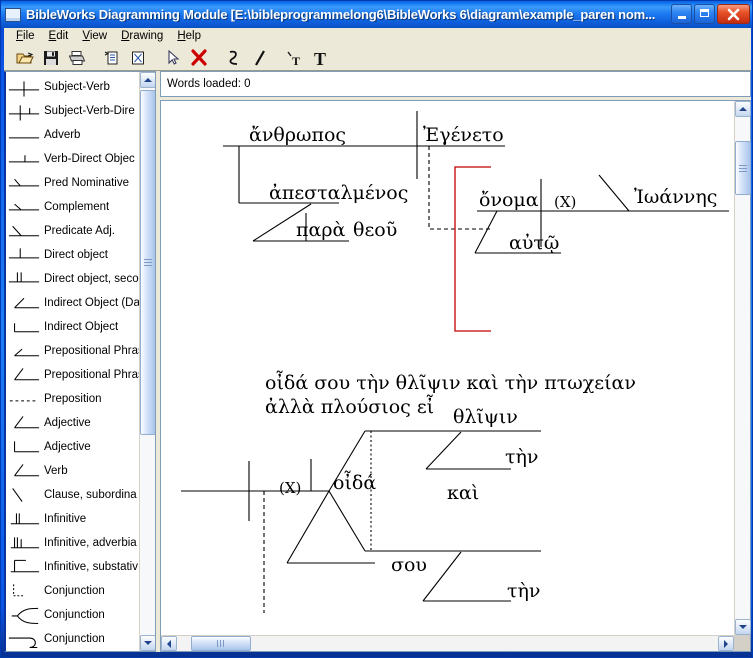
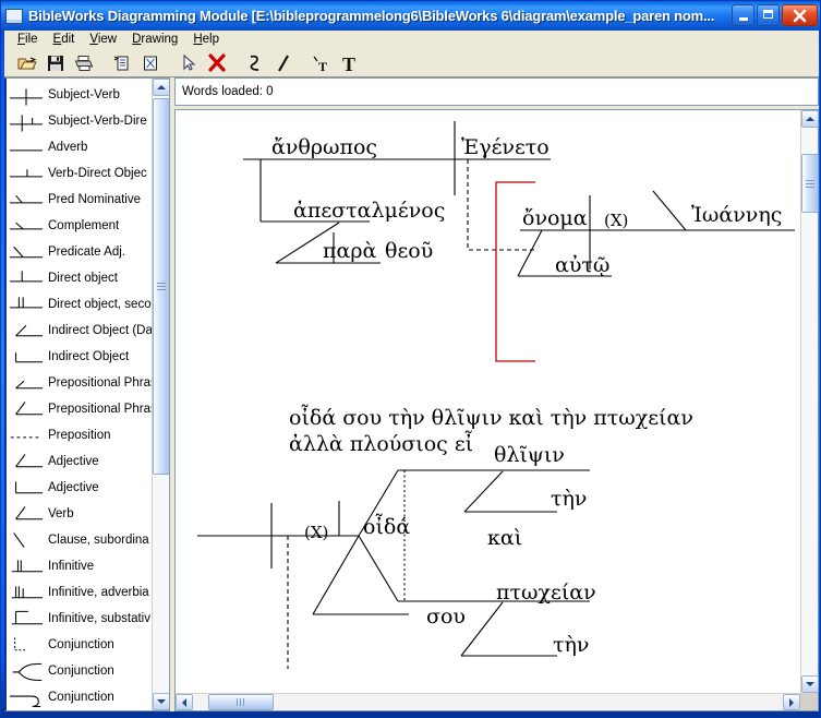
  BibleWorks Diagramming Module [E:\bibleprogrammelong6\BibleWorks 6\diagram\example_paren nom...
  File
  Edit
  View
  Drawing
  Help
  T
  T
  Subject-Verb
  Subject-Verb-Dire
  Adverb
  Verb-Direct Objec
  Pred Nominative
  Complement
  Predicate Adj.
  Direct object
  Direct object, seco
  Indirect Object (Da
  Indirect Object
  Prepositional Phra
  Prepositional Phra
  Preposition
  Adjective
  Adjective
  Verb
  Clause, subordina
  Infinitive
  Infinitive, adverbia
  Infinitive, substativ
  Conjunction
  Conjunction
  Conjunction
  Words loaded: 0
  ἄνθρωπος
  Ἐγένετο
  ἀπεσταλμένος
  παρὰ
  θεοῦ
  ὄνομα
  (X)
  Ἰωάννης
  αὐτῷ
  οἶδά σου τὴν θλῖψιν καὶ τὴν πτωχείαν
  ἀλλὰ πλούσιος εἶ
  (X)
  οἶδά
  θλῖψιν
  τὴν
  καὶ
  σου
+ πτωχείαν
  τὴν
